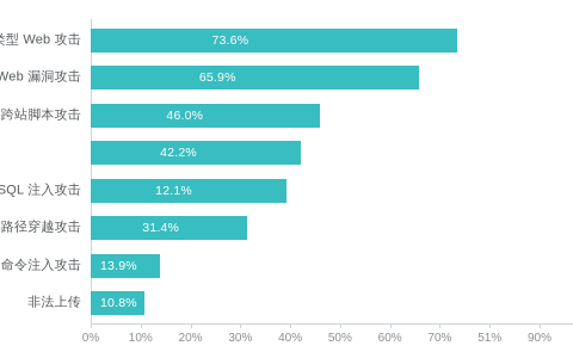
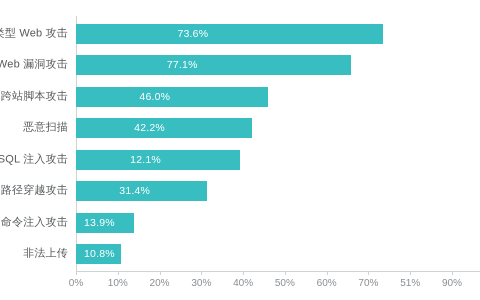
  73.6%
  Web 漏洞攻击
- 65.9%
+ 77.1%
  跨站脚本攻击
  46.0%
+ 恶意扫描
  42.2%
  SQL 注入攻击
  12.1%
  路径穿越攻击
  31.4%
  命令注入攻击
  13.9%
  非法上传
  10.8%
  0%
  10%
  20%
  30%
  40%
  50%
  60%
  70%
  51%
  90%
